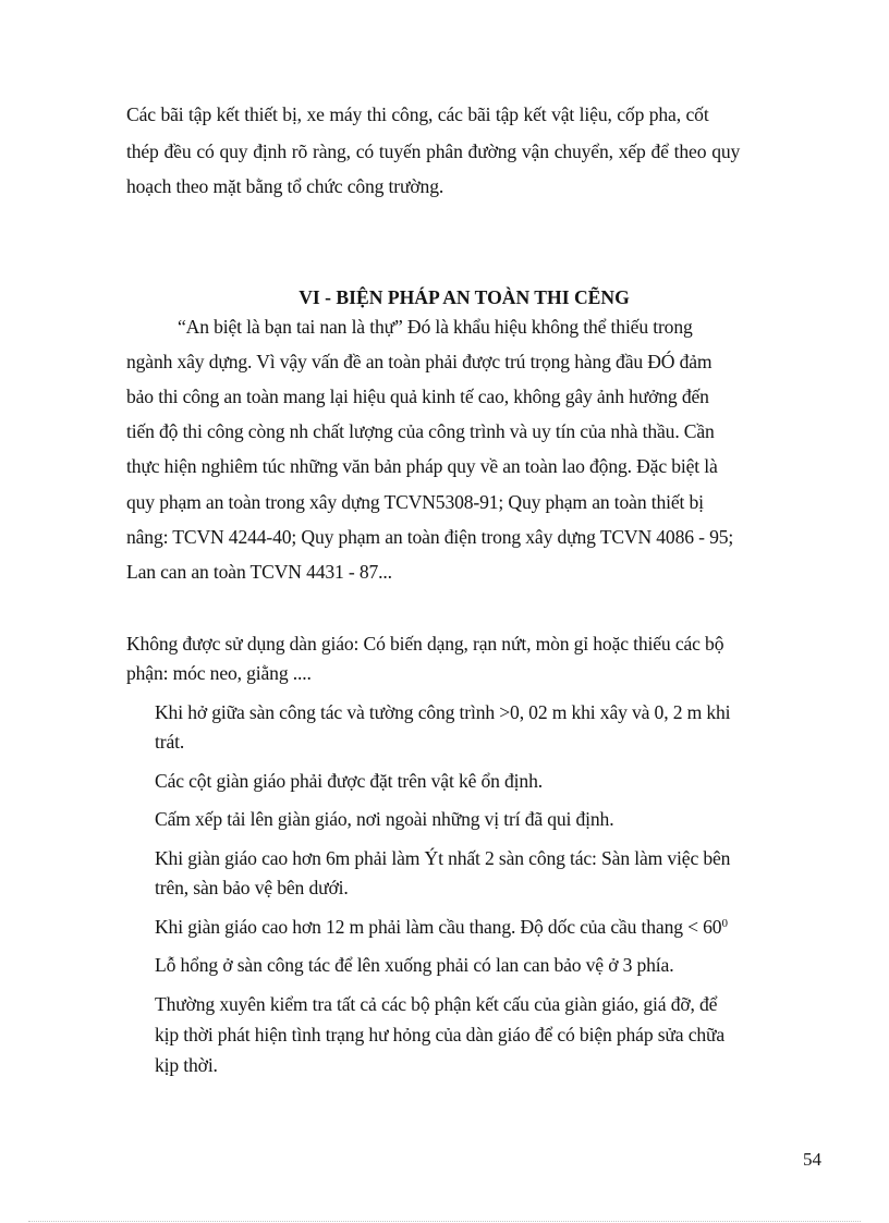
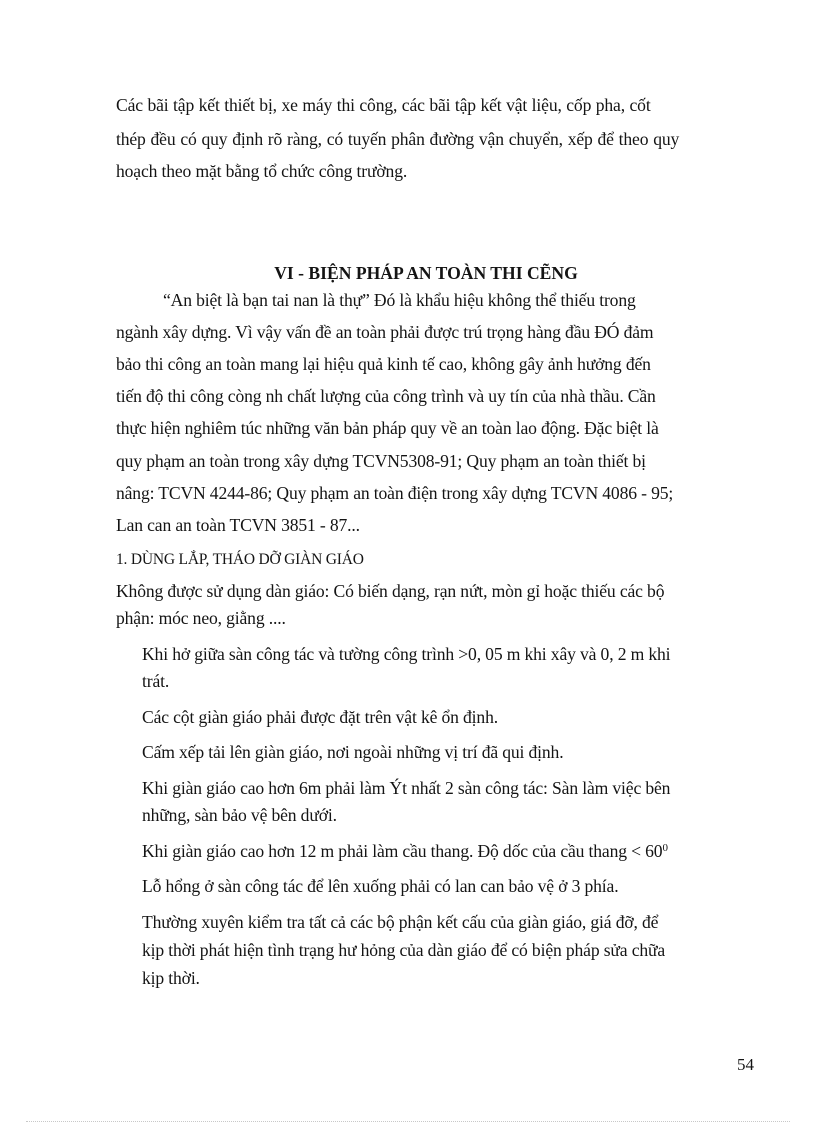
  Các bãi tập kết thiết bị, xe máy thi công, các bãi tập kết vật liệu, cốp pha, cốt
  thép đều có quy định rõ ràng, có tuyến phân đường vận chuyển, xếp để theo quy
  hoạch theo mặt bằng tổ chức công trường.
  VI - BIỆN PHÁP AN TOÀN THI CẼNG
  “An biệt là bạn tai nan là thự” Đó là khẩu hiệu không thể thiếu trong
  ngành xây dựng. Vì vậy vấn đề an toàn phải được trú trọng hàng đầu ĐÓ đảm
  bảo thi công an toàn mang lại hiệu quả kinh tế cao, không gây ảnh hưởng đến
  tiến độ thi công còng nh chất lượng của công trình và uy tín của nhà thầu. Cần
  thực hiện nghiêm túc những văn bản pháp quy về an toàn lao động. Đặc biệt là
  quy phạm an toàn trong xây dựng TCVN5308-91; Quy phạm an toàn thiết bị
- nâng: TCVN 4244-40; Quy phạm an toàn điện trong xây dựng TCVN 4086 - 95;
+ nâng: TCVN 4244-86; Quy phạm an toàn điện trong xây dựng TCVN 4086 - 95;
- Lan can an toàn TCVN 4431 - 87...
+ Lan can an toàn TCVN 3851 - 87...
+ 1. DÙNG LẮP, THÁO DỠ GIÀN GIÁO
  Không được sử dụng dàn giáo: Có biến dạng, rạn nứt, mòn gỉ hoặc thiếu các bộ
  phận: móc neo, giằng ....
- Khi hở giữa sàn công tác và tường công trình >0, 02 m khi xây và 0, 2 m khi
+ Khi hở giữa sàn công tác và tường công trình >0, 05 m khi xây và 0, 2 m khi
  trát.
  Các cột giàn giáo phải được đặt trên vật kê ổn định.
  Cấm xếp tải lên giàn giáo, nơi ngoài những vị trí đã qui định.
  Khi giàn giáo cao hơn 6m phải làm Ýt nhất 2 sàn công tác: Sàn làm việc bên
- trên, sàn bảo vệ bên dưới.
+ những, sàn bảo vệ bên dưới.
  Khi giàn giáo cao hơn 12 m phải làm cầu thang. Độ dốc của cầu thang < 600
  Lỗ hổng ở sàn công tác để lên xuống phải có lan can bảo vệ ở 3 phía.
  Thường xuyên kiểm tra tất cả các bộ phận kết cấu của giàn giáo, giá đỡ, để
  kịp thời phát hiện tình trạng hư hỏng của dàn giáo để có biện pháp sửa chữa
  kịp thời.
  54
